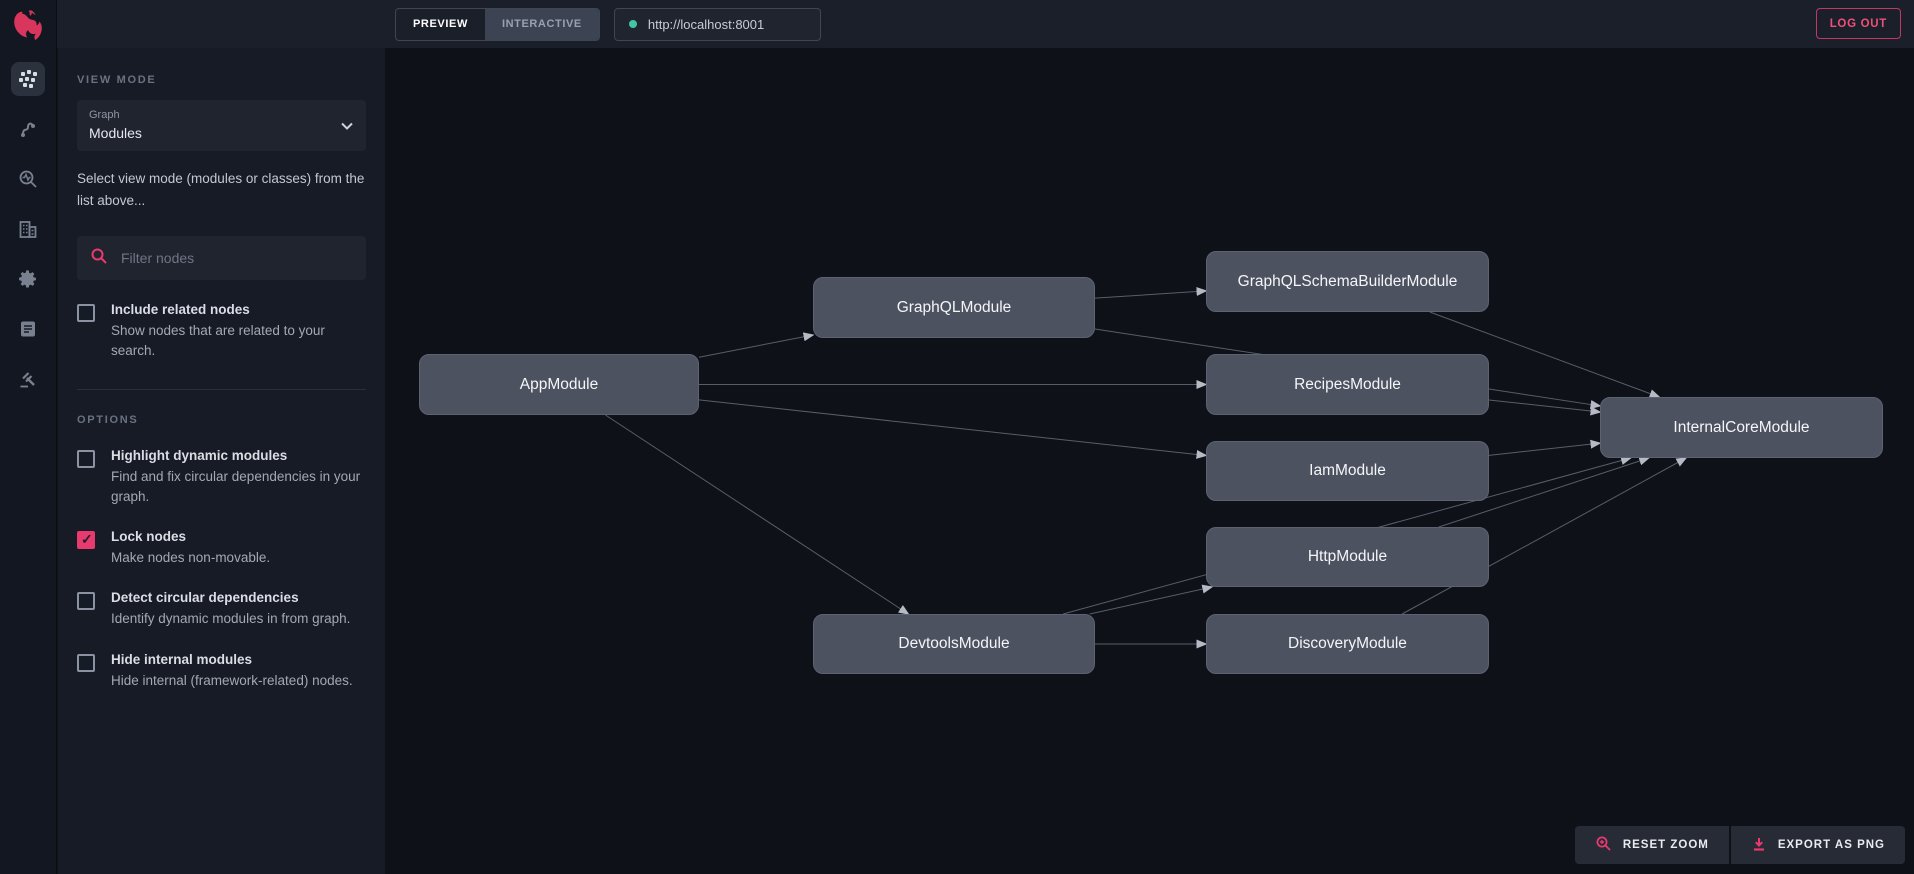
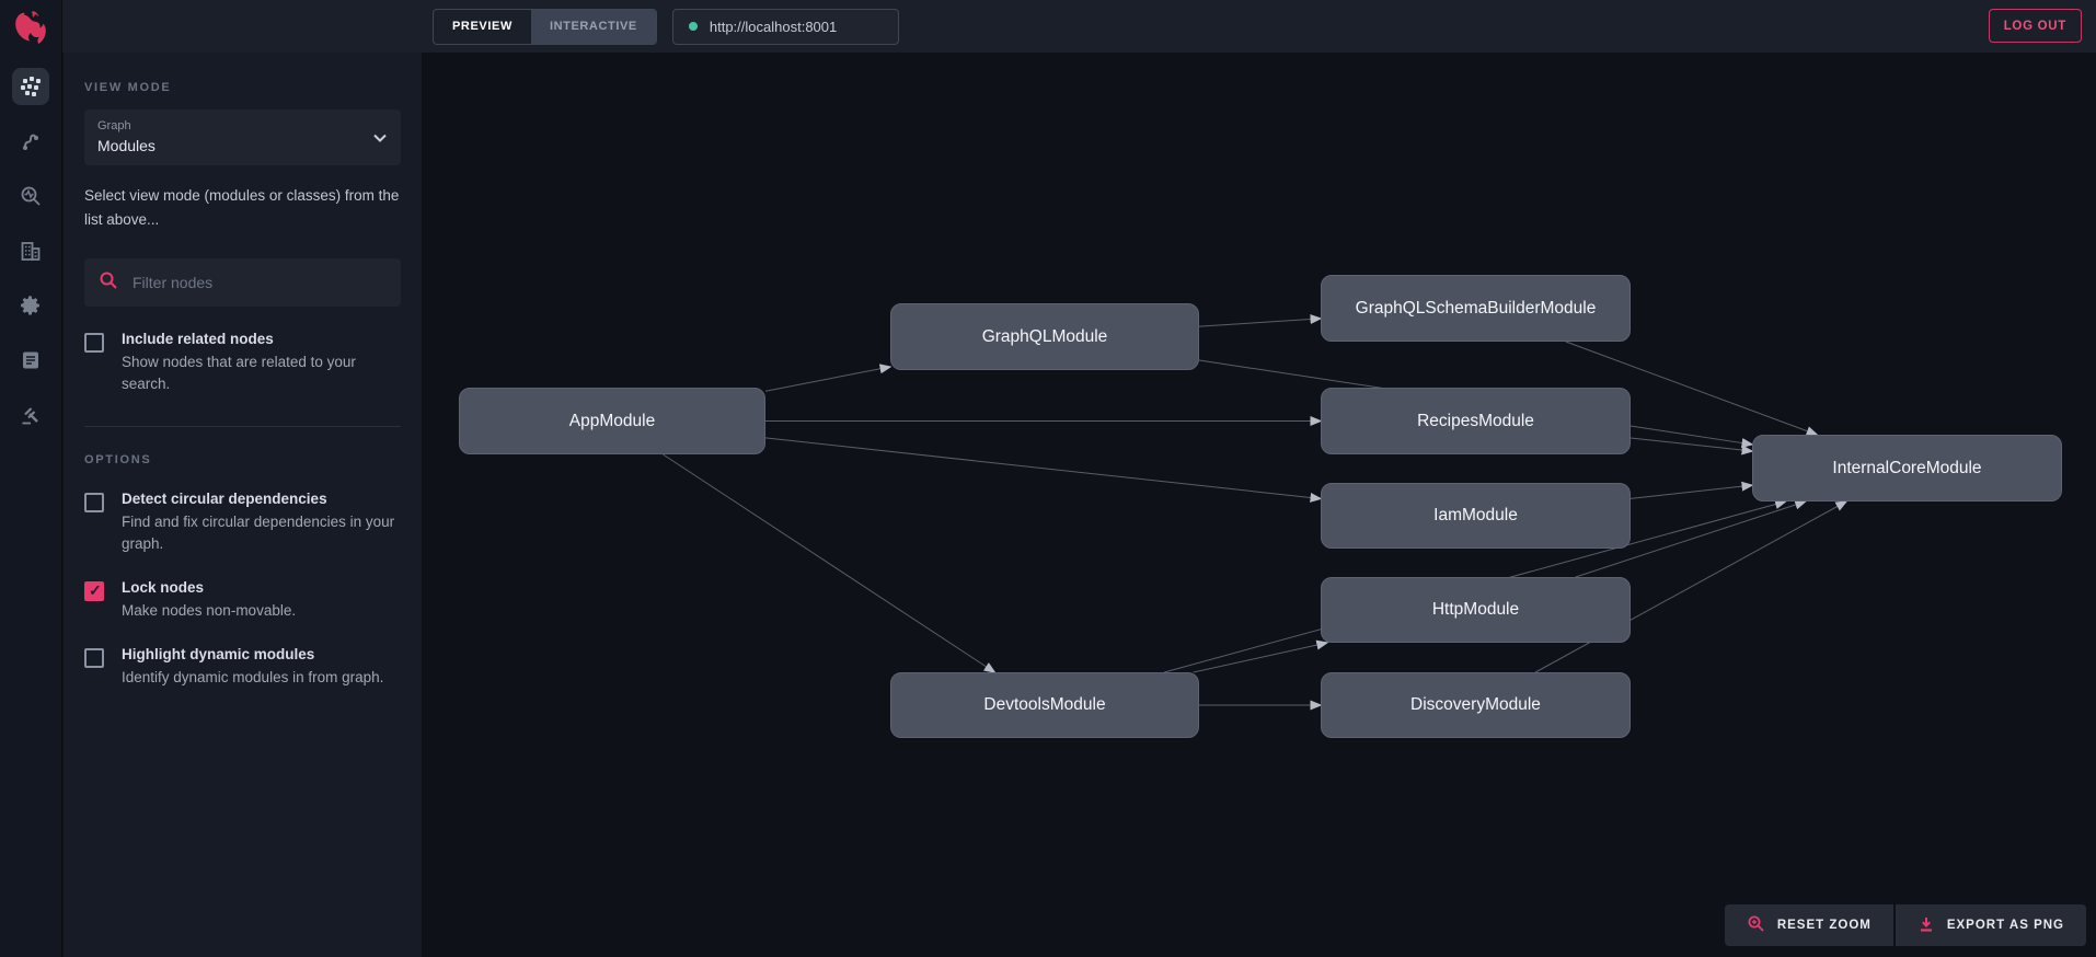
  PREVIEW
  INTERACTIVE
  http://localhost:8001
  LOG OUT
  VIEW MODE
  Graph
  Modules
  Select view mode (modules or classes) from the list above...
  Filter nodes
  Include related nodes
  Show nodes that are related to your search.
  OPTIONS
- Highlight dynamic modules
+ Detect circular dependencies
  Find and fix circular dependencies in your graph.
  Lock nodes
  Make nodes non-movable.
- Detect circular dependencies
+ Highlight dynamic modules
  Identify dynamic modules in from graph.
- Hide internal modules
- Hide internal (framework-related) nodes.
  AppModule
  GraphQLModule
  GraphQLSchemaBuilderModule
  RecipesModule
  IamModule
  HttpModule
  DiscoveryModule
  DevtoolsModule
  InternalCoreModule
  RESET ZOOM
  EXPORT AS PNG
